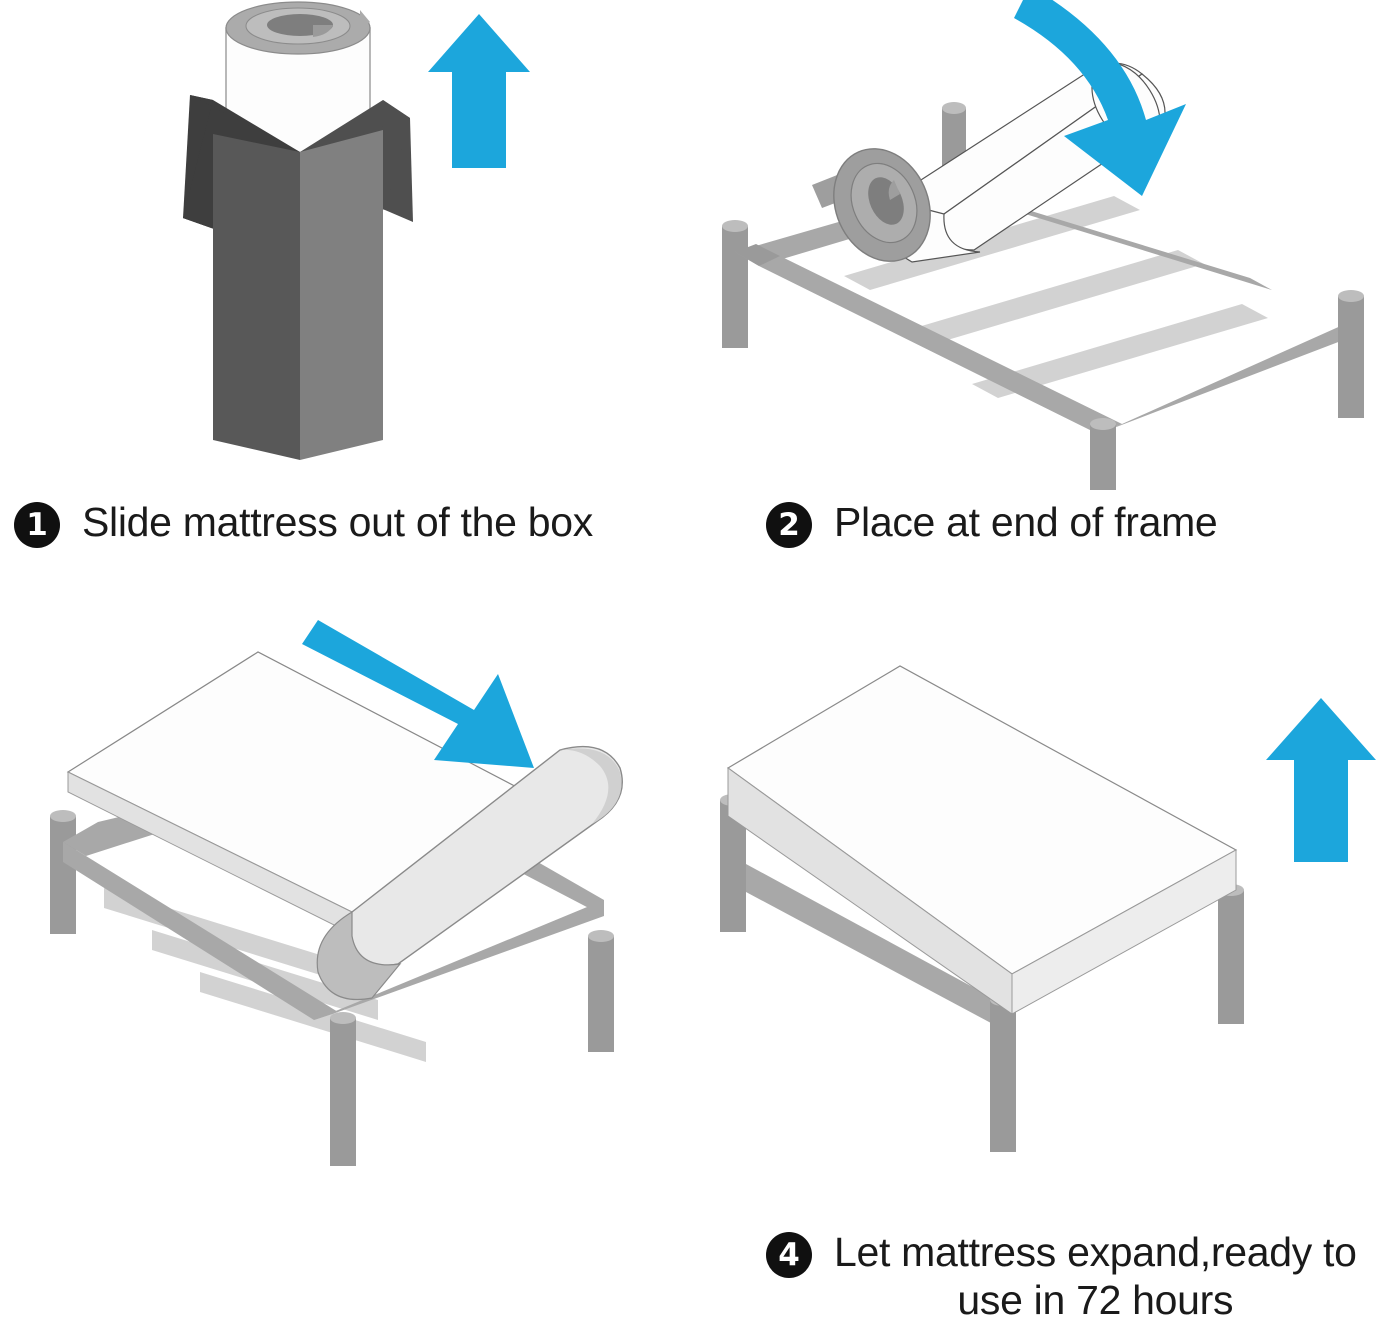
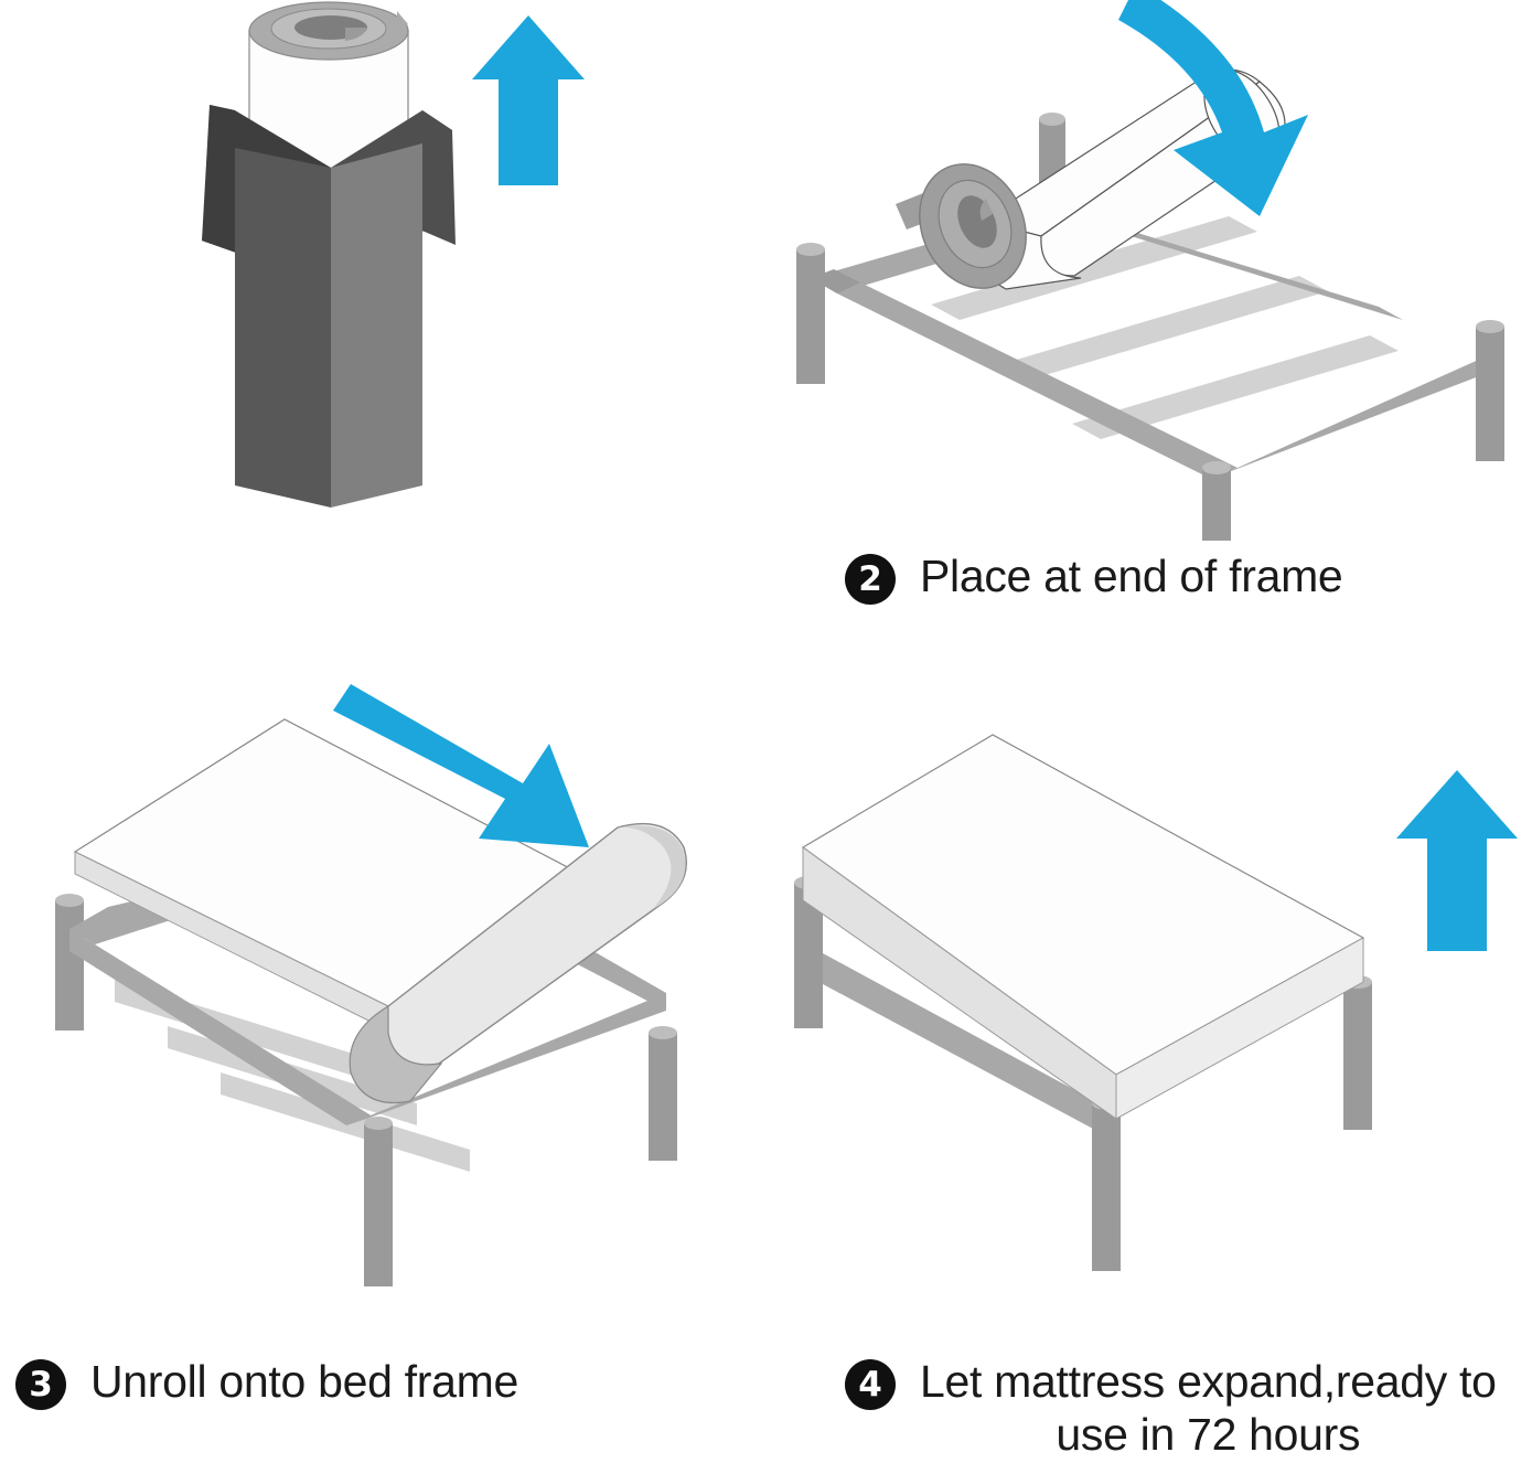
- 1
- Slide mattress out of the box
  2
  Place at end of frame
+ 3
+ Unroll onto bed frame
  4
  Let mattress expand,ready to
  use in 72 hours
